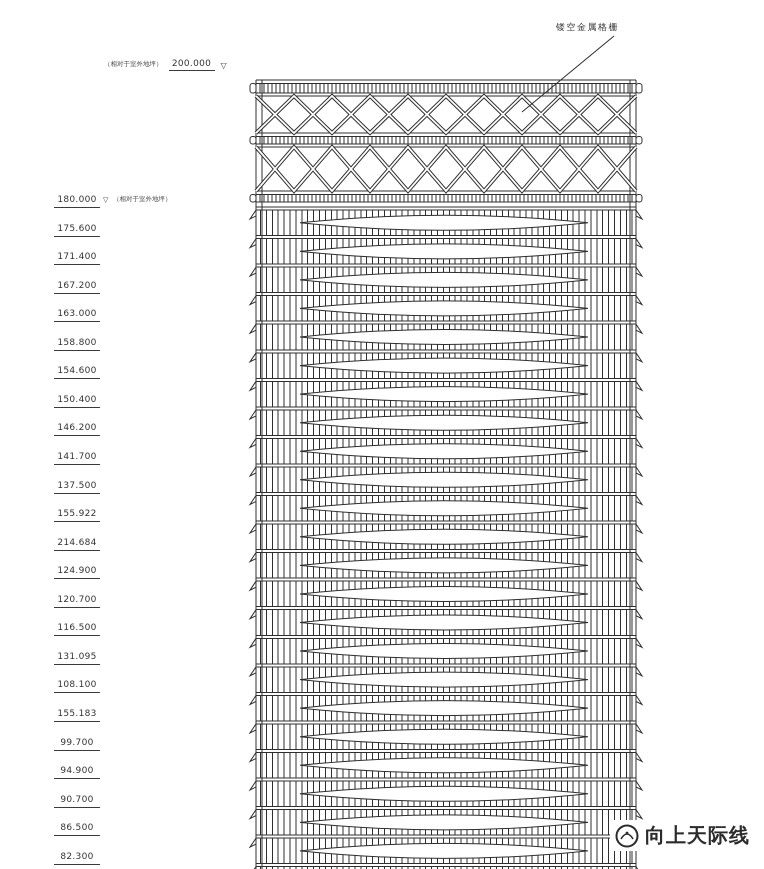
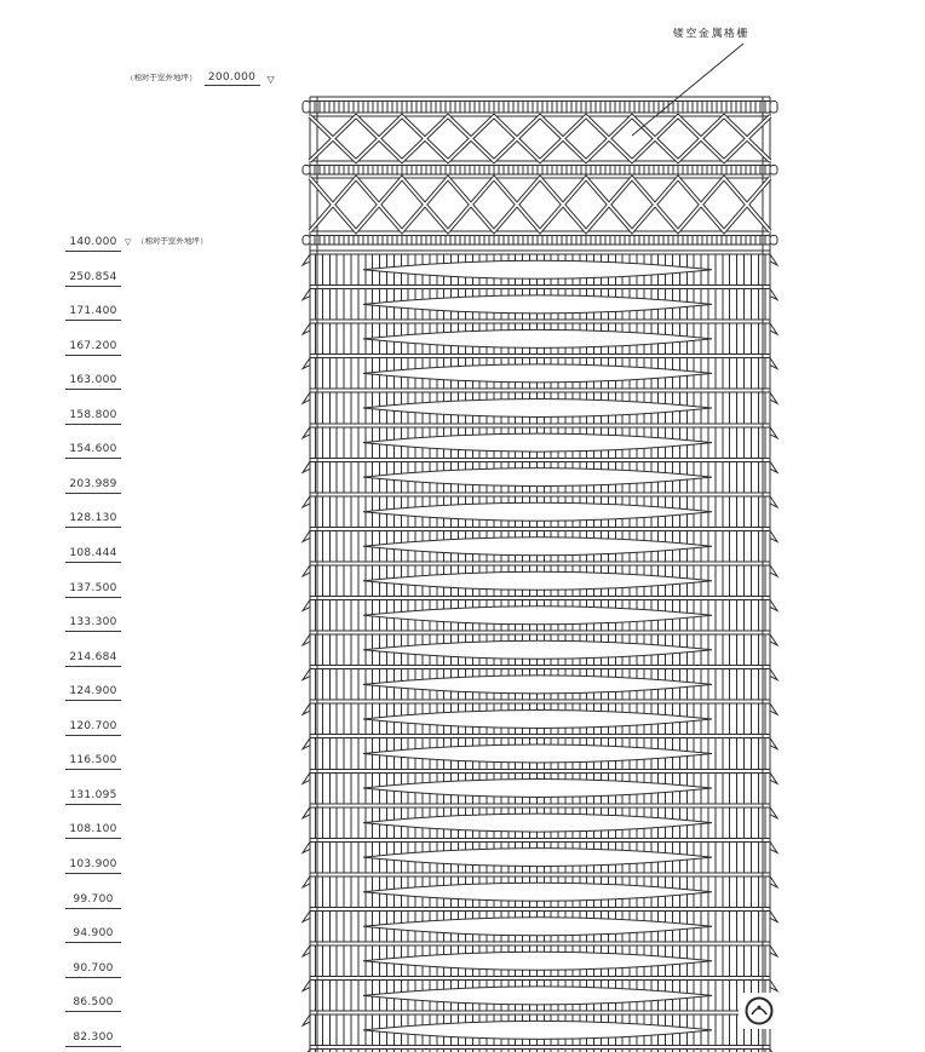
  （相对于室外地坪）
  200.000
  ▽
  镂空金属格栅
- 180.000
+ 140.000
  ▽
  （相对于室外地坪）
- 175.600
+ 250.854
  171.400
  167.200
  163.000
  158.800
  154.600
- 150.400
+ 203.989
- 146.200
+ 128.130
- 141.700
+ 108.444
  137.500
- 155.922
+ 133.300
  214.684
  124.900
  120.700
  116.500
  131.095
  108.100
- 155.183
+ 103.900
  99.700
  94.900
  90.700
  86.500
  82.300
- 向上天际线
